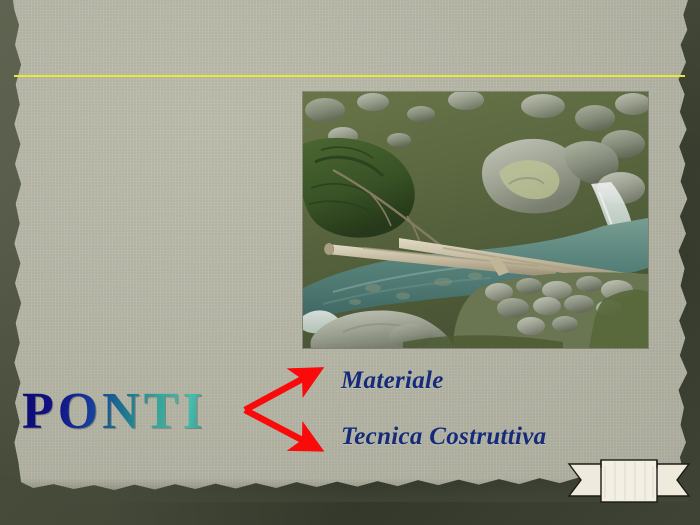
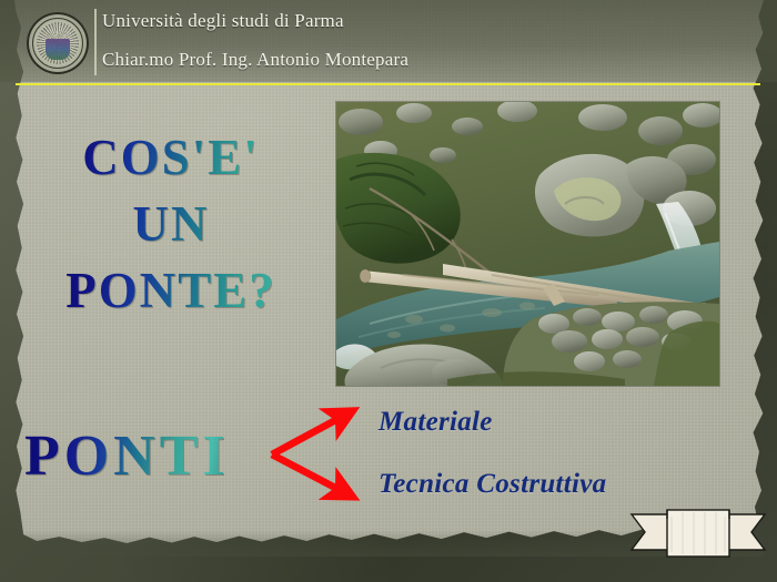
+ Università degli studi di Parma
+ Chiar.mo Prof. Ing. Antonio Montepara
+ COS'E'
+ UN
+ PONTE?
  PONTI
  Materiale
  Tecnica Costruttiva
